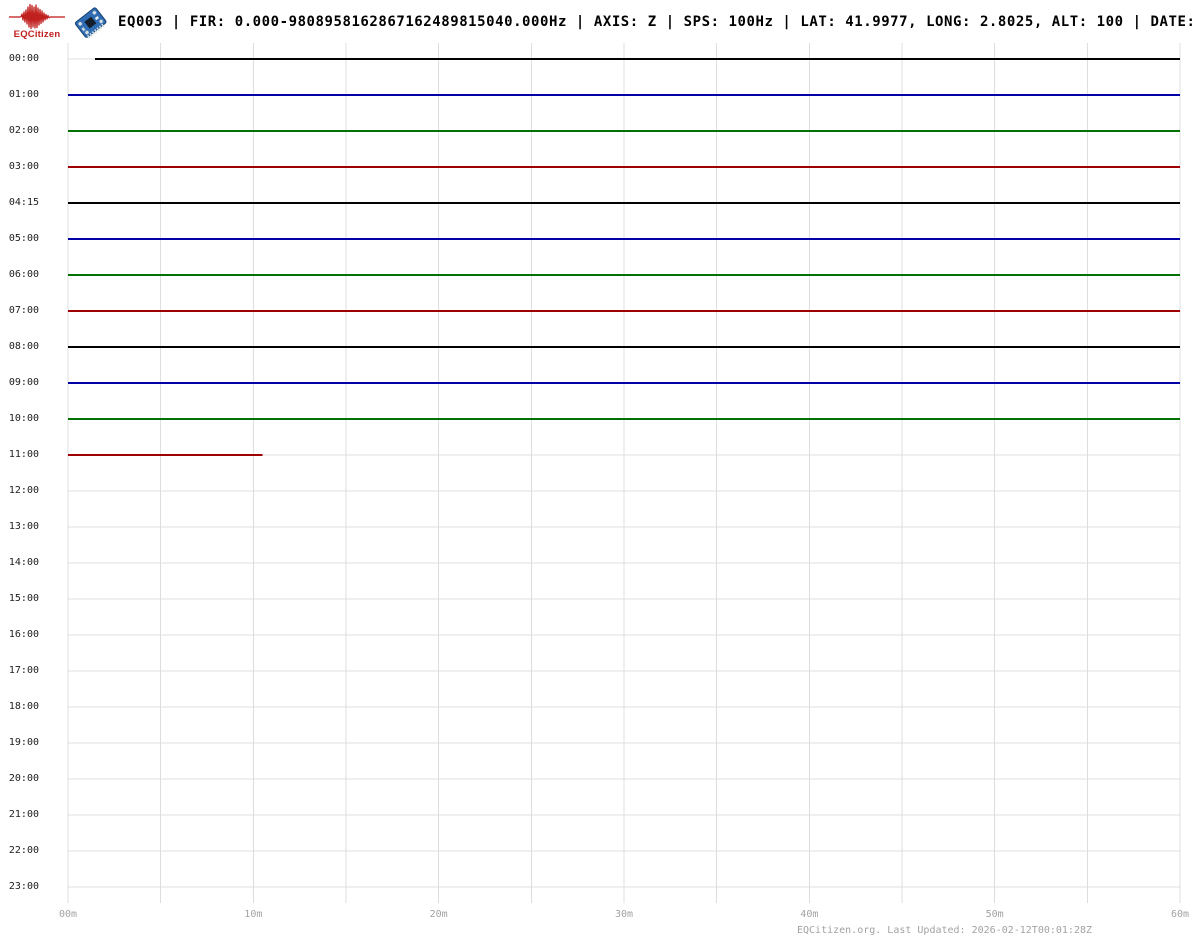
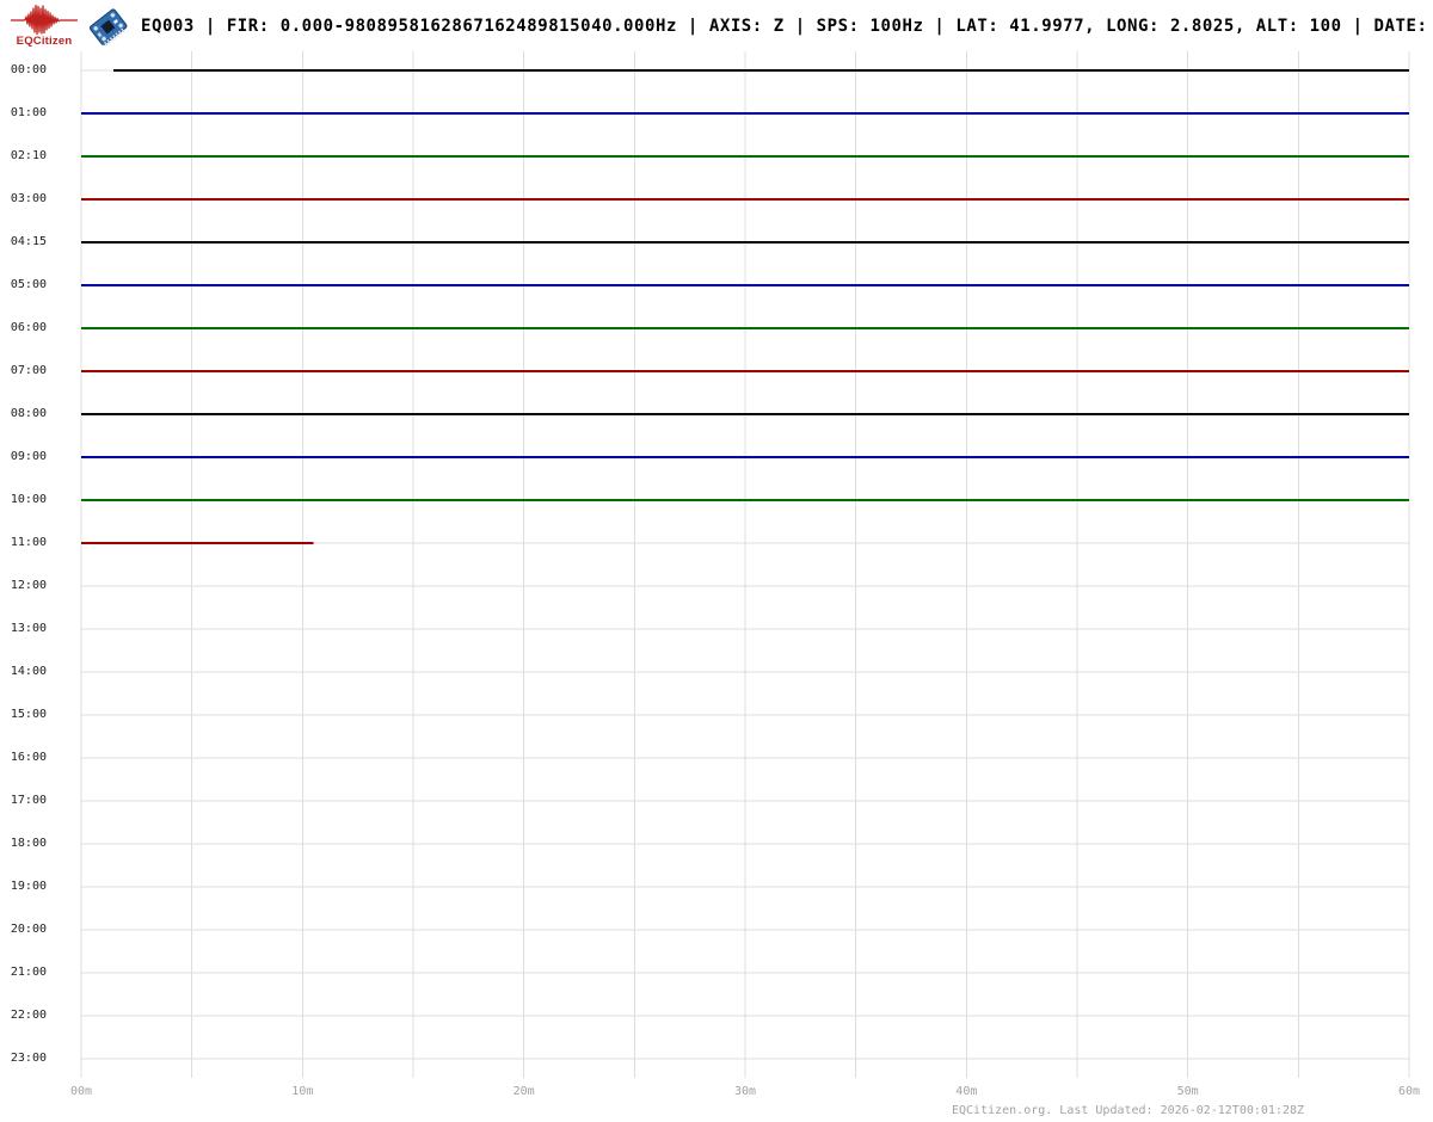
  EQCitizen
  EQ003 | FIR: 0.000-9808958162867162489815040.000Hz | AXIS: Z | SPS: 100Hz | LAT: 41.9977, LONG: 2.8025, ALT: 100 | DATE:
  00:00
  01:00
- 02:00
+ 02:10
  03:00
  04:15
  05:00
  06:00
  07:00
  08:00
  09:00
  10:00
  11:00
  12:00
  13:00
  14:00
  15:00
  16:00
  17:00
  18:00
  19:00
  20:00
  21:00
  22:00
  23:00
  00m
  10m
  20m
  30m
  40m
  50m
  60m
  EQCitizen.org. Last Updated: 2026-02-12T00:01:28Z
